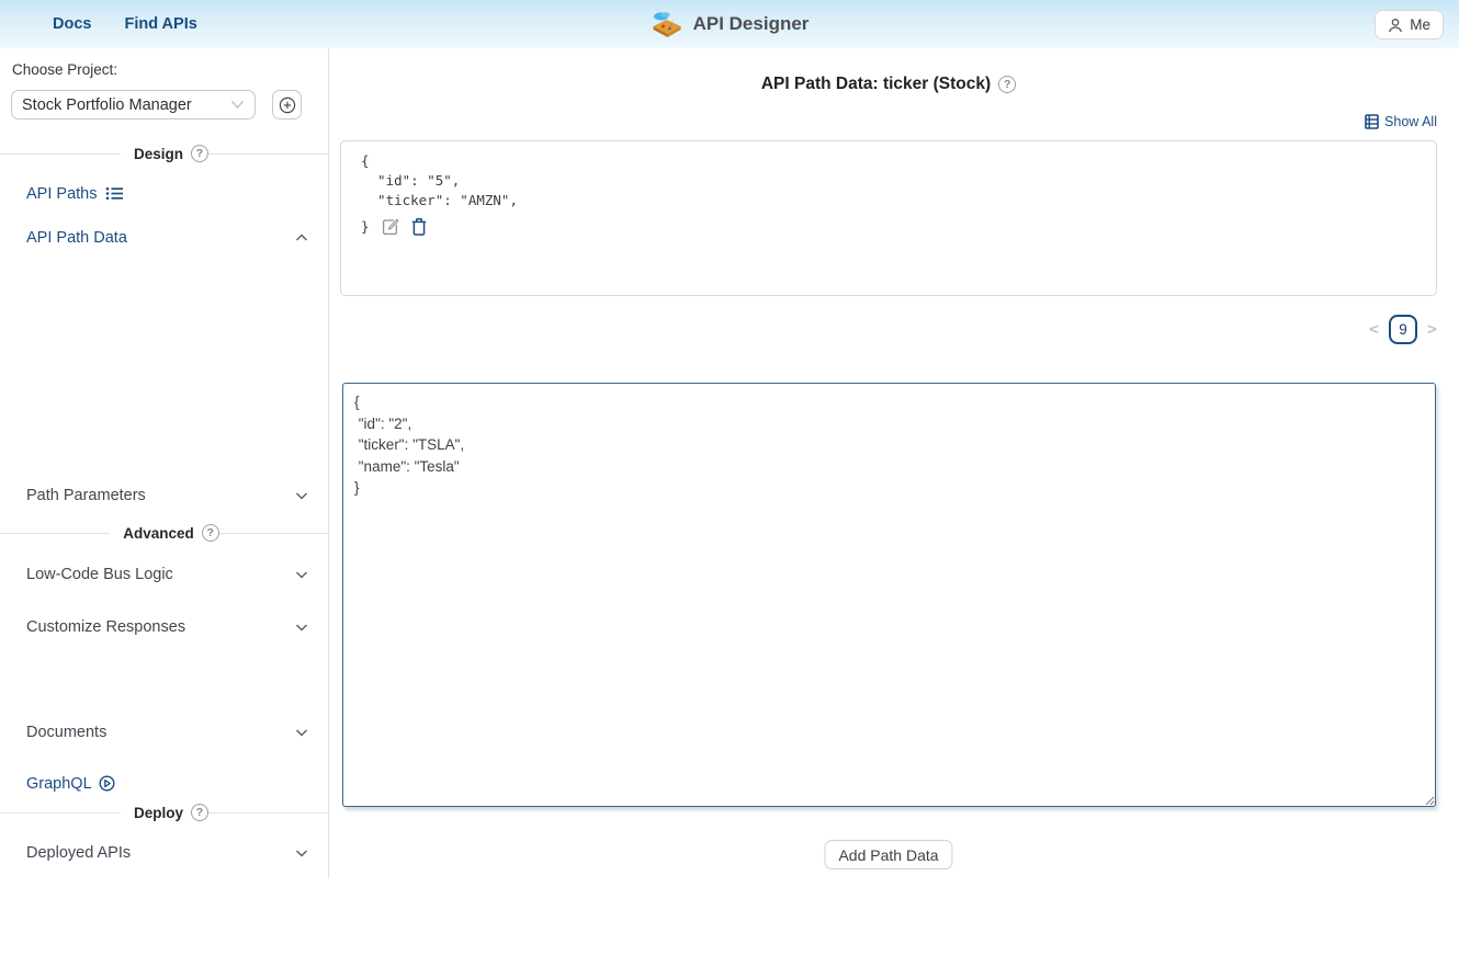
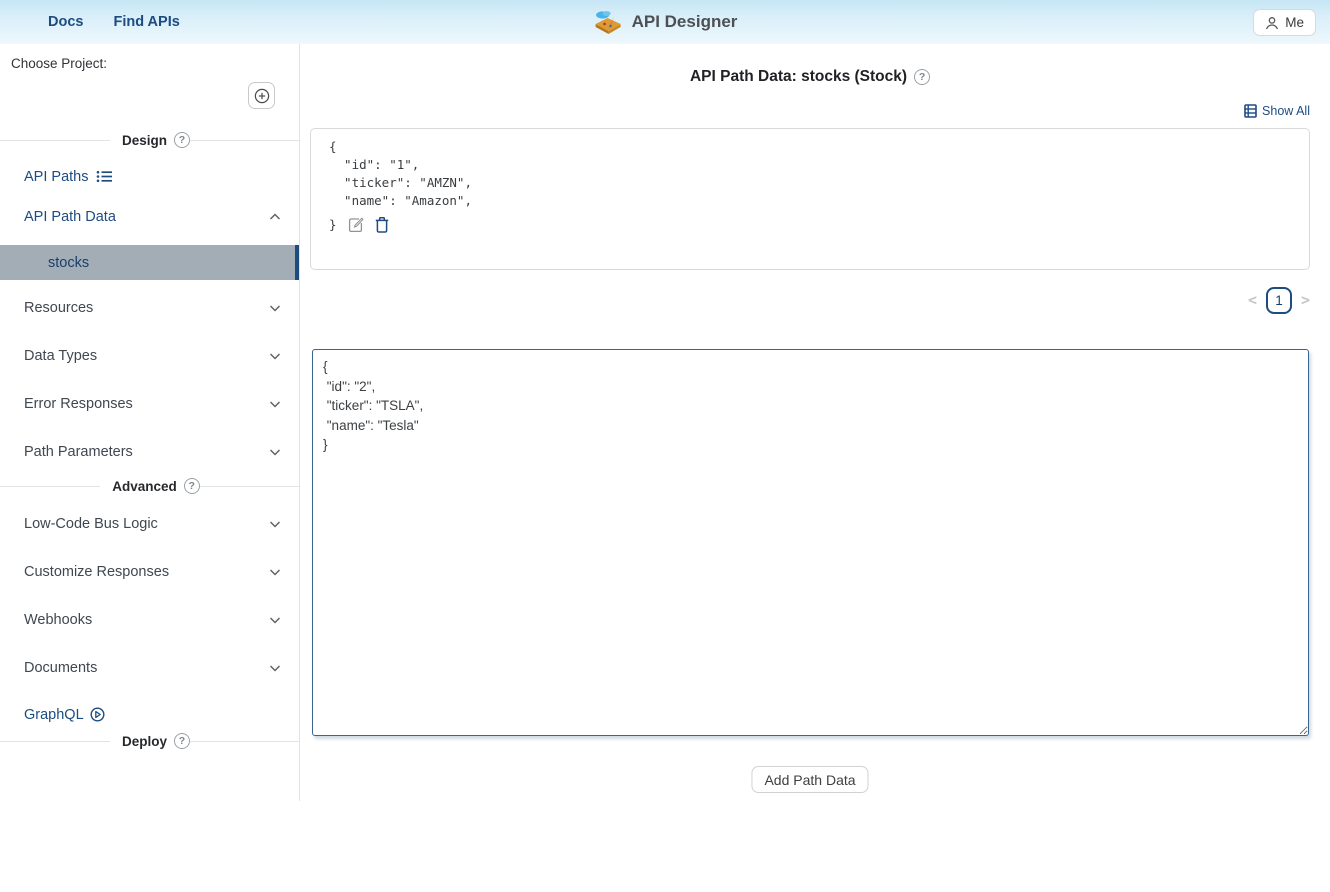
  Docs
  Find APIs
  API Designer
  Me
  Choose Project:
- Stock Portfolio Manager
  Design
  ?
  API Paths
  API Path Data
+ stocks
+ Resources
+ Data Types
+ Error Responses
  Path Parameters
  Advanced
  ?
  Low-Code Bus Logic
  Customize Responses
+ Webhooks
  Documents
  GraphQL
  Deploy
  ?
- Deployed APIs
- API Path Data: ticker (Stock)
+ API Path Data: stocks (Stock)
  ?
  Show All
  {
- "id": "5",
+ "id": "1",
  "ticker": "AMZN",
+ "name": "Amazon",
  }
  <
- 9
+ 1
  >
  {
  "id": "2",
  "ticker": "TSLA",
  "name": "Tesla"
  }
  Add Path Data
